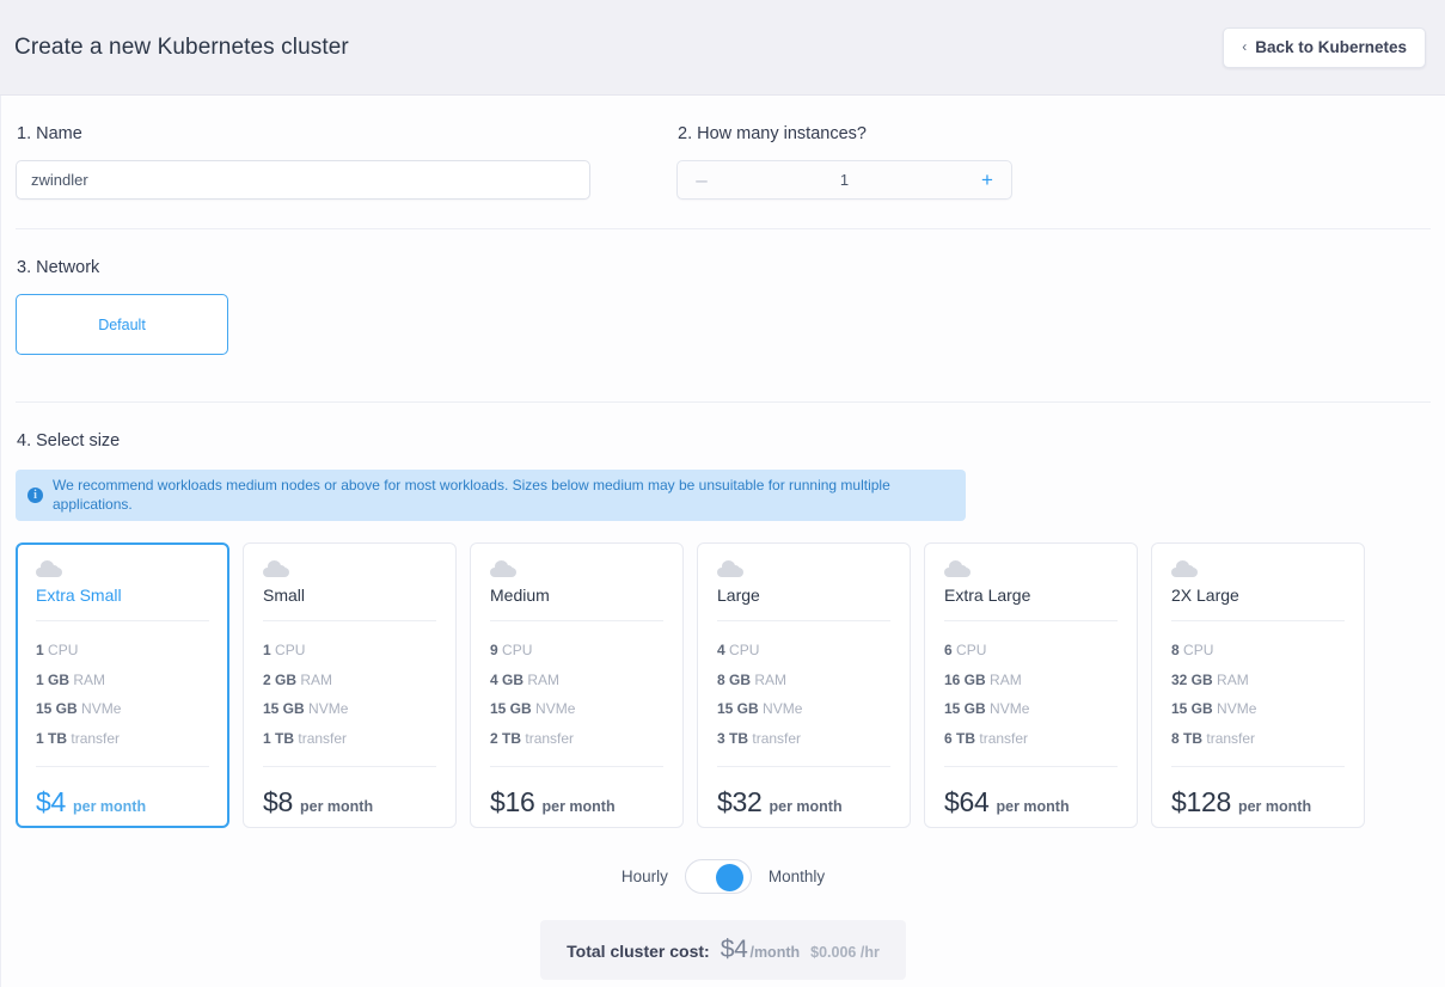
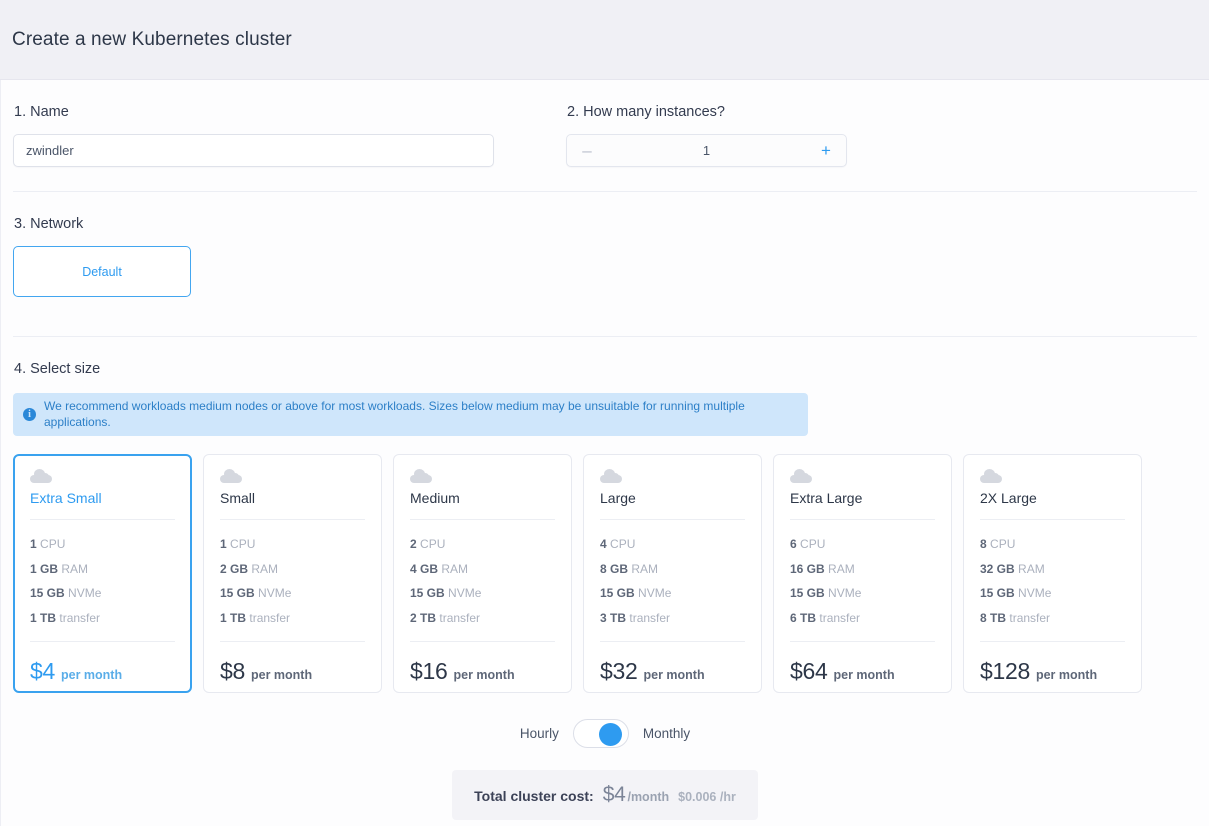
  Create a new Kubernetes cluster
- ‹
- Back to Kubernetes
  1. Name
  zwindler
  2. How many instances?
  –
  1
  +
  3. Network
  Default
  4. Select size
  i
  We recommend workloads medium nodes or above for most workloads. Sizes below medium may be unsuitable for running multiple applications.
  Extra Small
  1 CPU
  1 GB RAM
  15 GB NVMe
  1 TB transfer
  $4
  per month
  Small
  1 CPU
  2 GB RAM
  15 GB NVMe
  1 TB transfer
  $8
  per month
  Medium
- 9 CPU
+ 2 CPU
  4 GB RAM
  15 GB NVMe
  2 TB transfer
  $16
  per month
  Large
  4 CPU
  8 GB RAM
  15 GB NVMe
  3 TB transfer
  $32
  per month
  Extra Large
  6 CPU
  16 GB RAM
  15 GB NVMe
  6 TB transfer
  $64
  per month
  2X Large
  8 CPU
  32 GB RAM
  15 GB NVMe
  8 TB transfer
  $128
  per month
  Hourly
  Monthly
  Total cluster cost:
  $4
  /month
  $0.006 /hr
